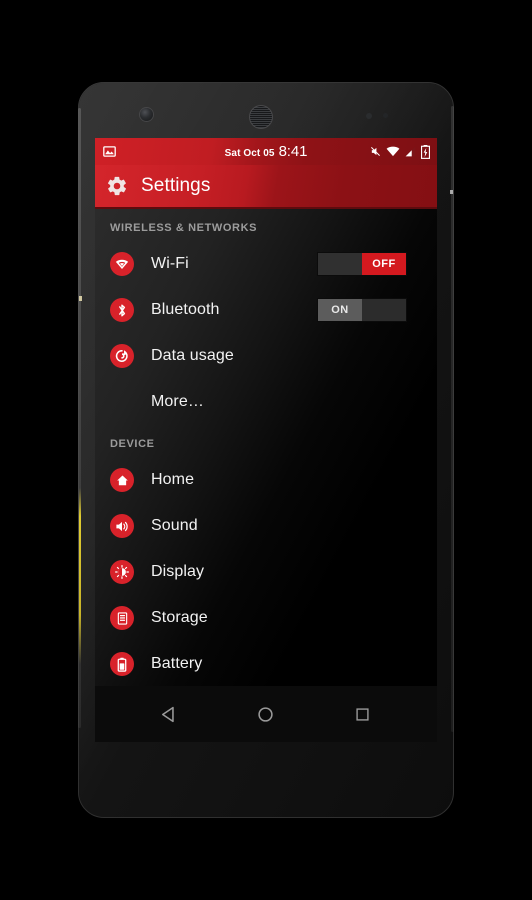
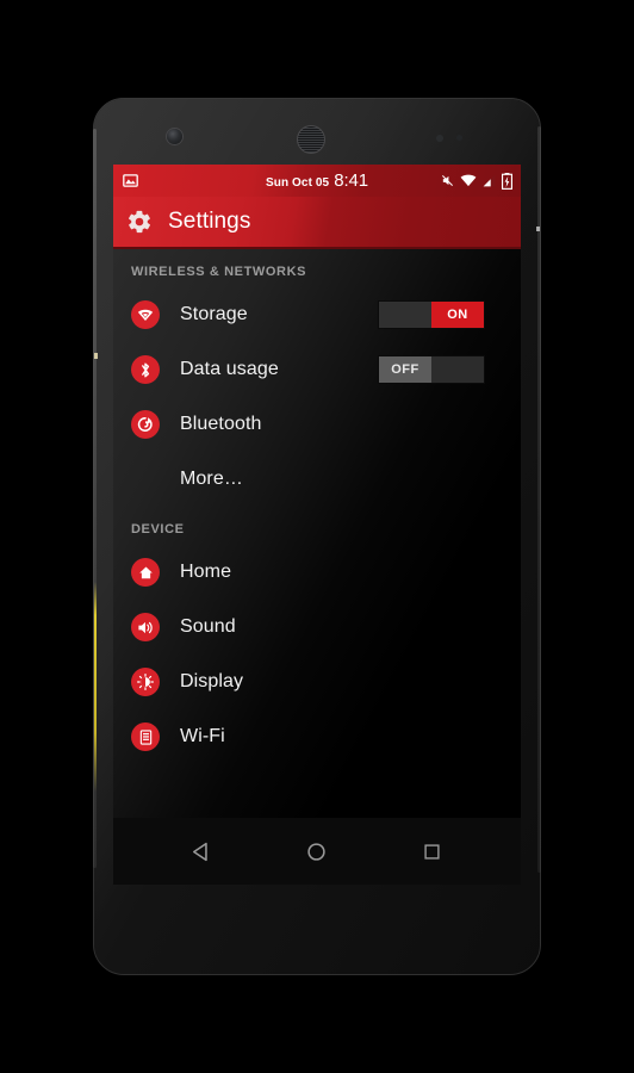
- Sat Oct 05
+ Sun Oct 05
  8:41
  Settings
  WIRELESS & NETWORKS
- Wi-Fi
+ Storage
- OFF
+ ON
- Bluetooth
+ Data usage
- ON
+ OFF
- Data usage
+ Bluetooth
  More…
  DEVICE
  Home
  Sound
  Display
- Storage
+ Wi-Fi
- Battery
